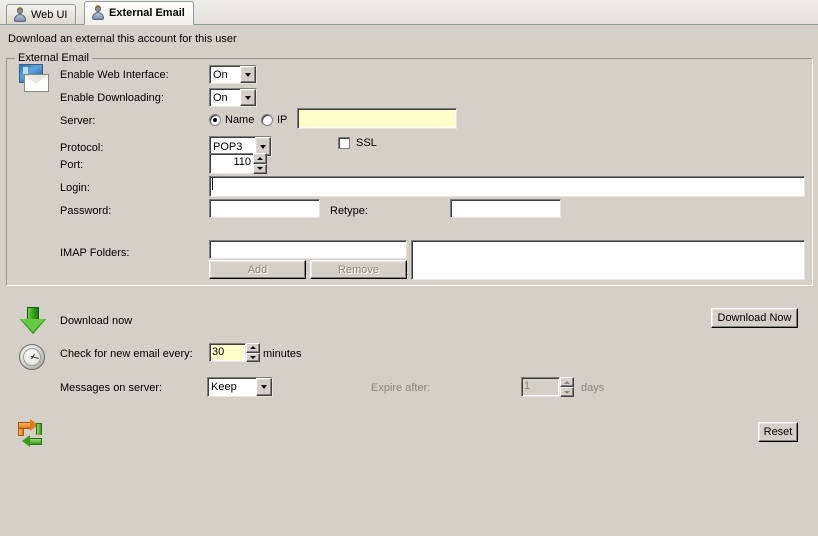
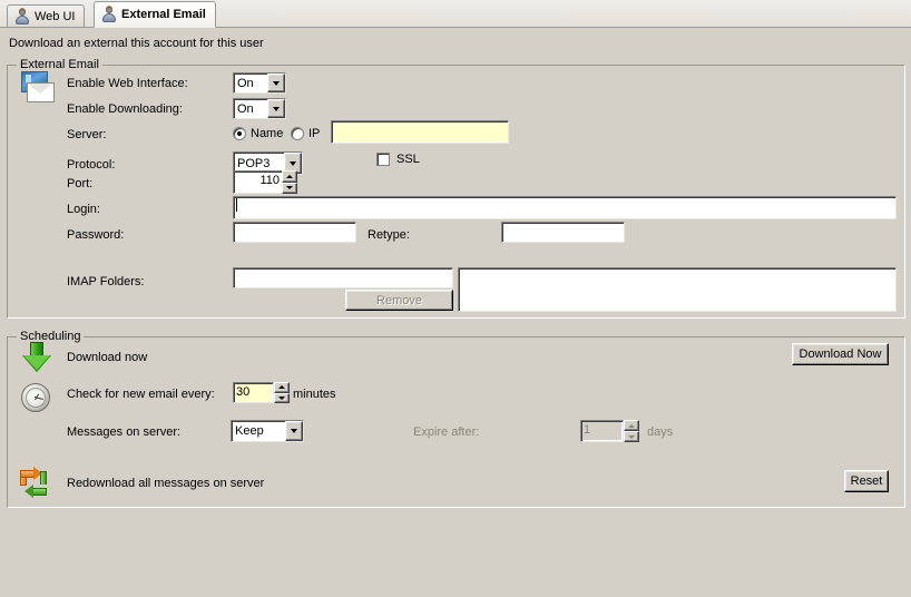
  Web UI
  External Email
  Download an external this account for this user
  External Email
  Enable Web Interface:
  On
  Enable Downloading:
  On
  Server:
  Name
  IP
  Protocol:
  POP3
  SSL
  Port:
  110
  Login:
  Password:
  Retype:
  IMAP Folders:
- Add
  Remove
+ Scheduling
  Download now
  Download Now
  Check for new email every:
  30
  minutes
  Messages on server:
  Keep
  Expire after:
  1
  days
+ Redownload all messages on server
  Reset
